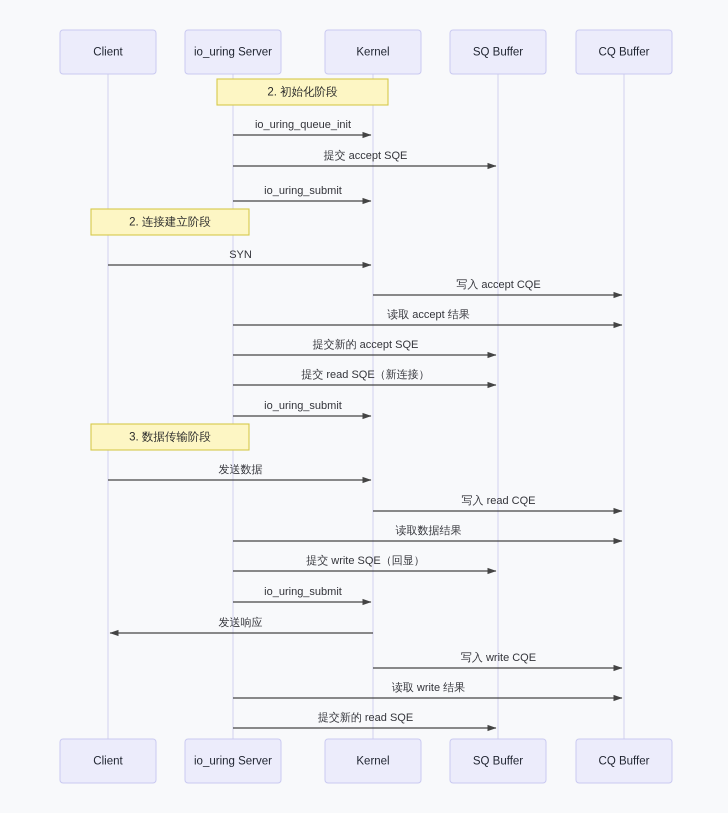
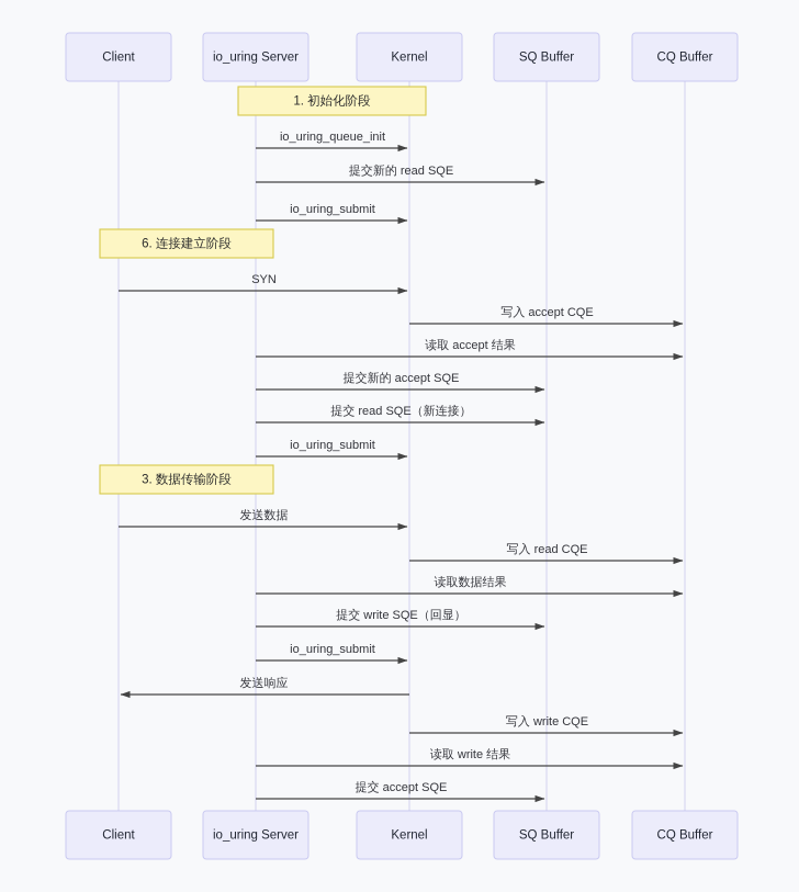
  io_uring_queue_init
- 提交 accept SQE
+ 提交新的 read SQE
  io_uring_submit
  SYN
  写入 accept CQE
  读取 accept 结果
  提交新的 accept SQE
  提交 read SQE（新连接）
  io_uring_submit
  发送数据
  写入 read CQE
  读取数据结果
  提交 write SQE（回显）
  io_uring_submit
  发送响应
  写入 write CQE
  读取 write 结果
- 提交新的 read SQE
+ 提交 accept SQE
- 2. 初始化阶段
+ 1. 初始化阶段
- 2. 连接建立阶段
+ 6. 连接建立阶段
  3. 数据传输阶段
  Client
  io_uring Server
  Kernel
  SQ Buffer
  CQ Buffer
  Client
  io_uring Server
  Kernel
  SQ Buffer
  CQ Buffer
